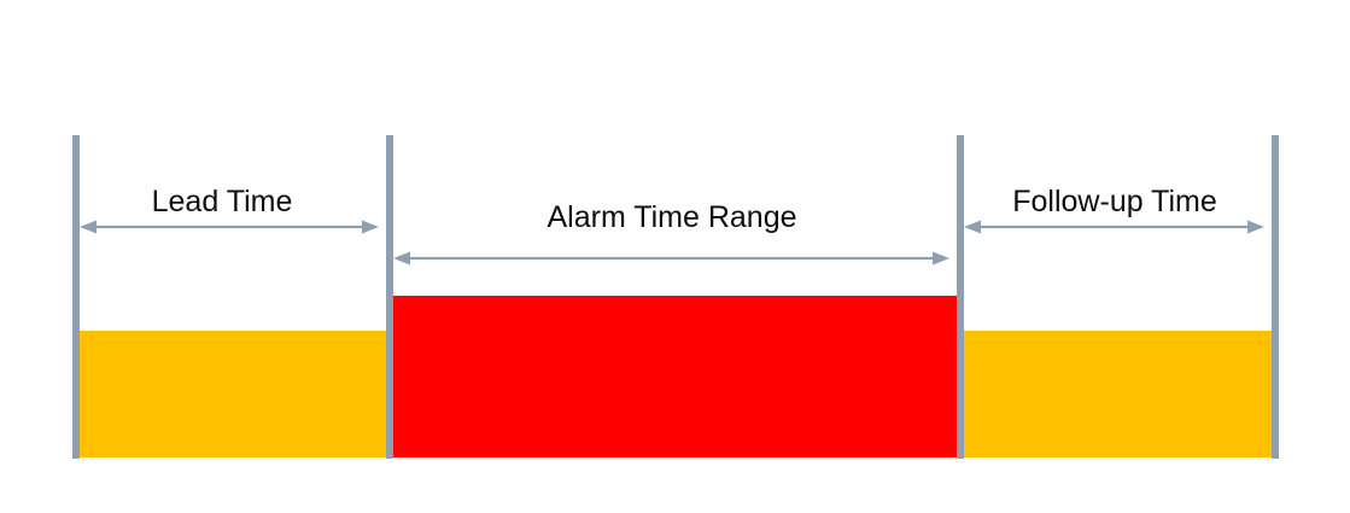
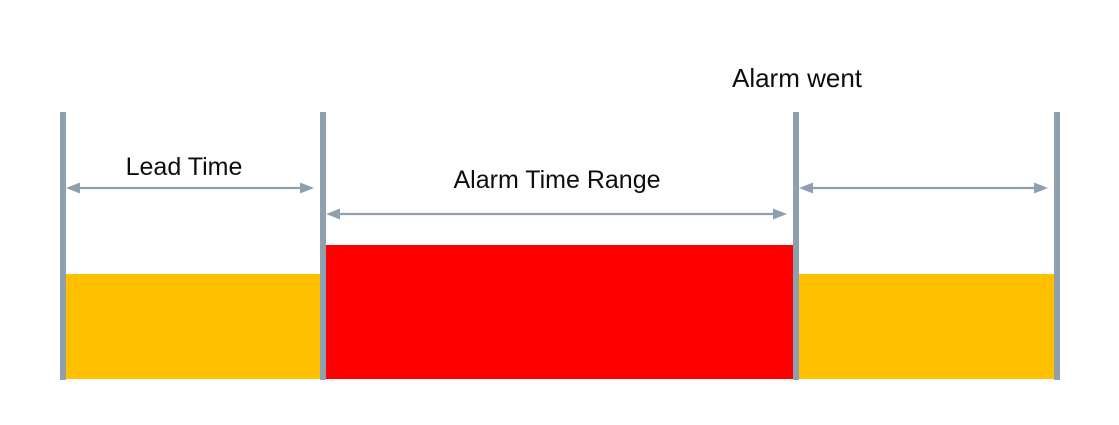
+ Alarm went
  Lead Time
  Alarm Time Range
- Follow-up Time
